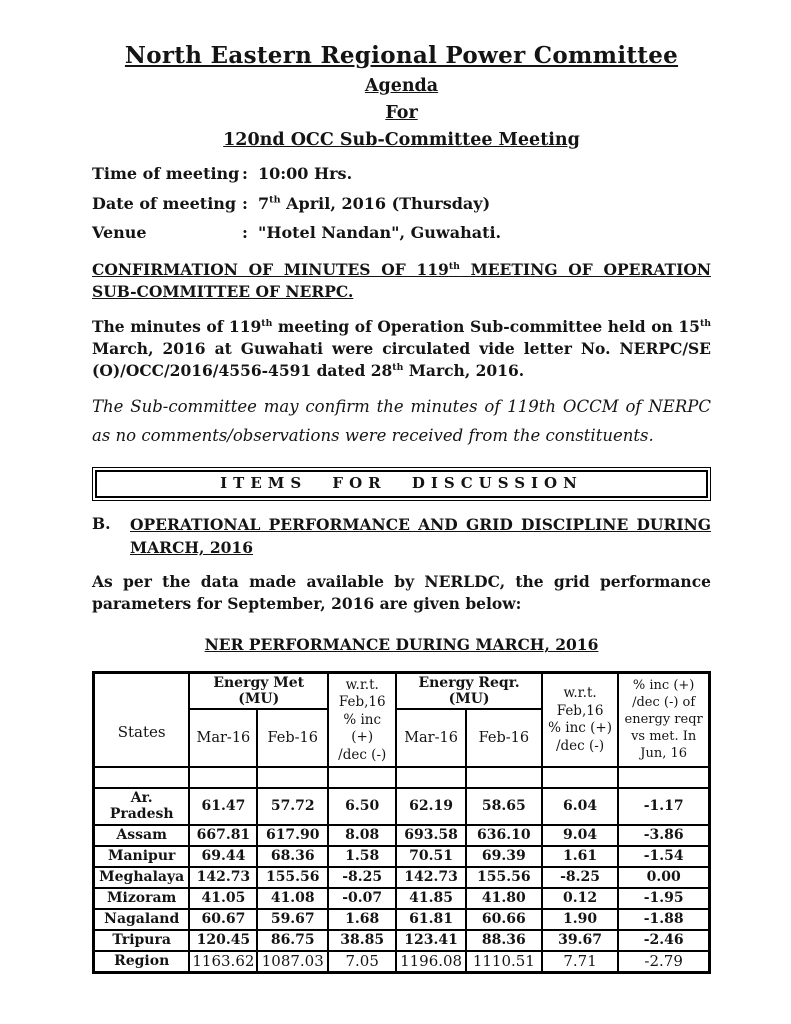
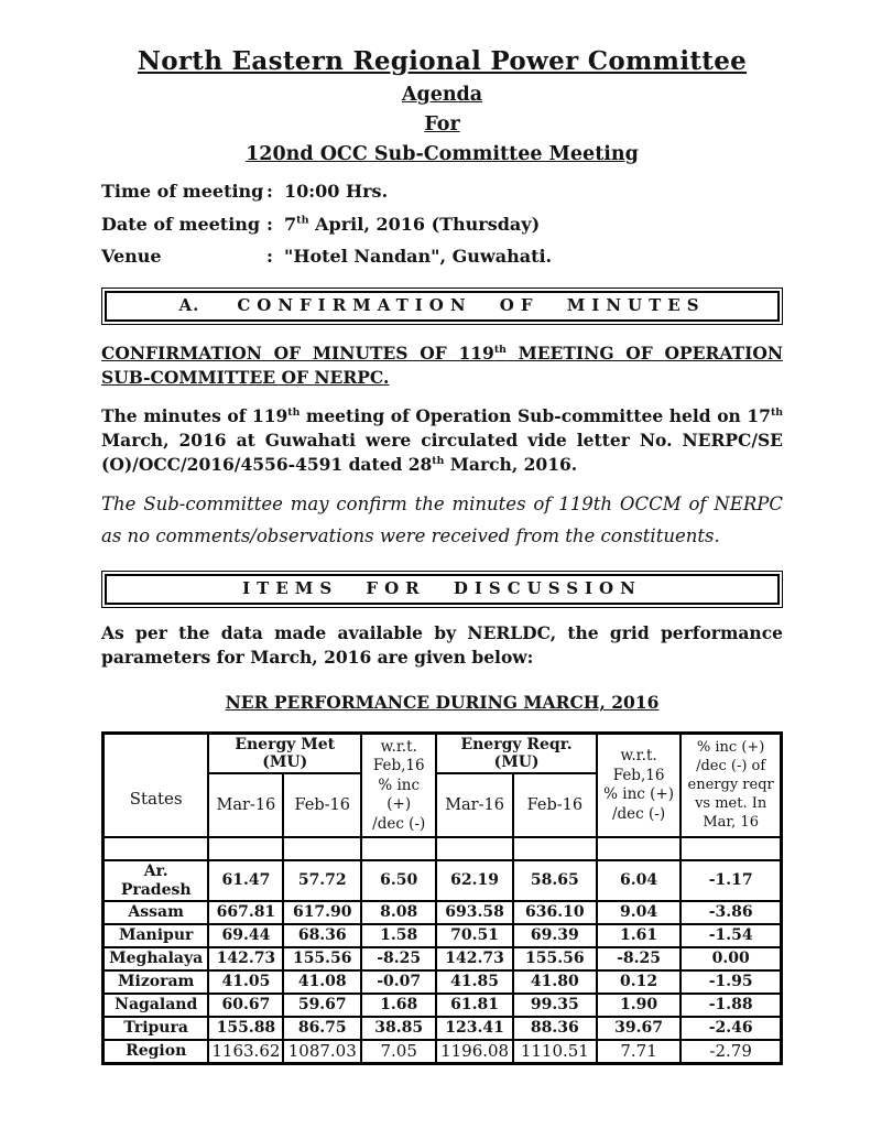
  North Eastern Regional Power Committee
  Agenda
  For
  120nd OCC Sub-Committee Meeting
  Time of meeting
  :
  10:00 Hrs.
  Date of meeting
  :
  7th April, 2016 (Thursday)
  Venue
  :
  "Hotel Nandan", Guwahati.
+ A. CONFIRMATION OF MINUTES
  CONFIRMATION OF MINUTES OF 119th MEETING OF OPERATION SUB-COMMITTEE OF NERPC.
- The minutes of 119th meeting of Operation Sub-committee held on 15th March, 2016 at Guwahati were circulated vide letter No. NERPC/SE (O)/OCC/2016/4556-4591 dated 28th March, 2016.
+ The minutes of 119th meeting of Operation Sub-committee held on 17th March, 2016 at Guwahati were circulated vide letter No. NERPC/SE (O)/OCC/2016/4556-4591 dated 28th March, 2016.
  The Sub-committee may confirm the minutes of 119th OCCM of NERPC as no comments/observations were received from the constituents.
  ITEMS FOR DISCUSSION
- B.
- OPERATIONAL PERFORMANCE AND GRID DISCIPLINE DURING MARCH, 2016
- As per the data made available by NERLDC, the grid performance parameters for September, 2016 are given below:
+ As per the data made available by NERLDC, the grid performance parameters for March, 2016 are given below:
  NER PERFORMANCE DURING MARCH, 2016
- States	Energy Met (MU)	w.r.t.Feb,16% inc (+)/dec (-)	Energy Reqr. (MU)	w.r.t.Feb,16% inc (+)/dec (-)	% inc (+)/dec (-) ofenergy reqrvs met. InJun, 16
+ States	Energy Met (MU)	w.r.t.Feb,16% inc (+)/dec (-)	Energy Reqr. (MU)	w.r.t.Feb,16% inc (+)/dec (-)	% inc (+)/dec (-) ofenergy reqrvs met. InMar, 16
  Mar-16	Feb-16	Mar-16	Feb-16
  Ar. Pradesh	61.47	57.72	6.50	62.19	58.65	6.04	-1.17
  Assam	667.81	617.90	8.08	693.58	636.10	9.04	-3.86
  Manipur	69.44	68.36	1.58	70.51	69.39	1.61	-1.54
  Meghalaya	142.73	155.56	-8.25	142.73	155.56	-8.25	0.00
  Mizoram	41.05	41.08	-0.07	41.85	41.80	0.12	-1.95
- Nagaland	60.67	59.67	1.68	61.81	60.66	1.90	-1.88
+ Nagaland	60.67	59.67	1.68	61.81	99.35	1.90	-1.88
- Tripura	120.45	86.75	38.85	123.41	88.36	39.67	-2.46
+ Tripura	155.88	86.75	38.85	123.41	88.36	39.67	-2.46
  Region	1163.62	1087.03	7.05	1196.08	1110.51	7.71	-2.79
